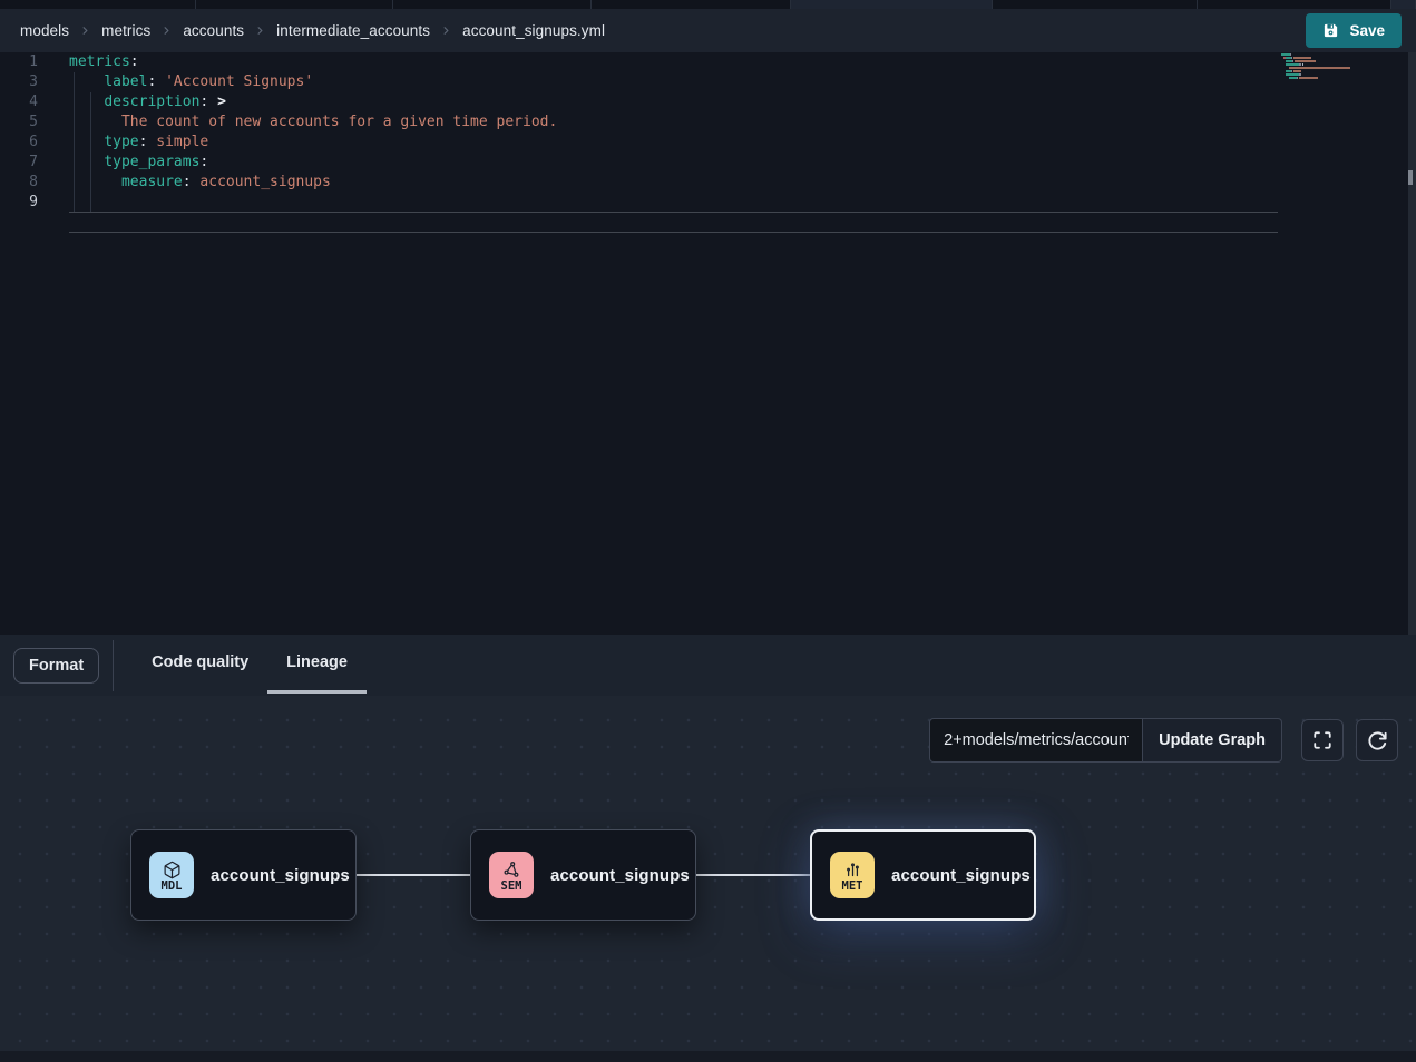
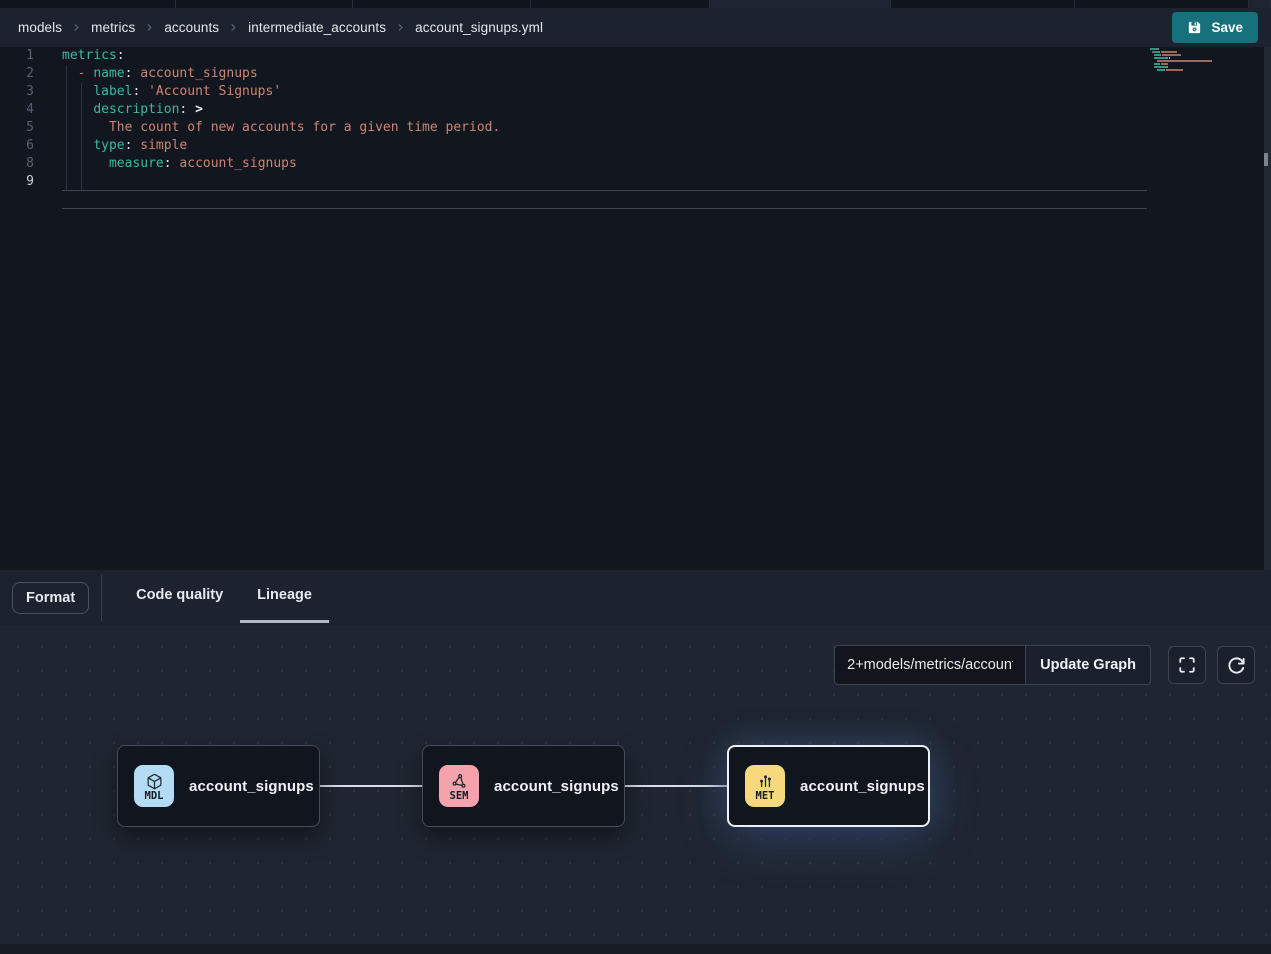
  models
  metrics
  accounts
  intermediate_accounts
  account_signups.yml
  Save
  1
  metrics:
+ 2
+ - name: account_signups
  3
  label: 'Account Signups'
  4
  description: >
  5
  The count of new accounts for a given time period.
  6
  type: simple
- 7
- type_params:
  8
  measure: account_signups
  9
  Format
  Code quality
  Lineage
  2+models/metrics/accoun
  Update Graph
  MDL
  account_signups
  SEM
  account_signups
  MET
  account_signups
